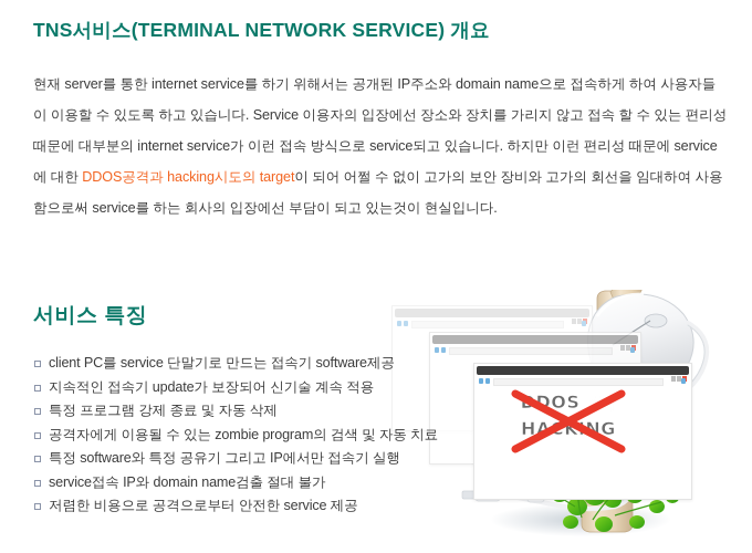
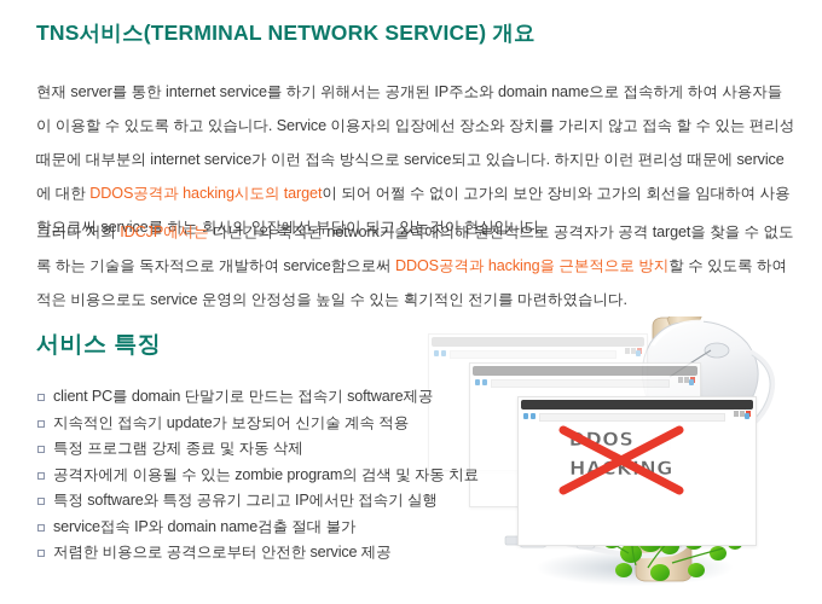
  TNS서비스(TERMINAL NETWORK SERVICE) 개요
  현재 server를 통한 internet service를 하기 위해서는 공개된 IP주소와 domain name으로 접속하게 하여 사용자들이 이용할 수 있도록 하고 있습니다. Service 이용자의 입장에선 장소와 장치를 가리지 않고 접속 할 수 있는 편리성 때문에 대부분의 internet service가 이런 접속 방식으로 service되고 있습니다. 하지만 이런 편리성 때문에 service에 대한 DDOS공격과 hacking시도의 target이 되어 어쩔 수 없이 고가의 보안 장비와 고가의 회선을 임대하여 사용함으로써 service를 하는 회사의 입장에선 부담이 되고 있는것이 현실입니다.
+ 그러나 저희 IDCJP에서는 다년간의 축적된 network기술력에의해 원천적으로 공격자가 공격 target을 찾을 수 없도록 하는 기술을 독자적으로 개발하여 service함으로써 DDOS공격과 hacking을 근본적으로 방지할 수 있도록 하여 적은 비용으로도 service 운영의 안정성을 높일 수 있는 획기적인 전기를 마련하였습니다.
  HAKNG
  서비스 특징
- client PC를 service 단말기로 만드는 접속기 software제공
+ client PC를 domain 단말기로 만드는 접속기 software제공
  지속적인 접속기 update가 보장되어 신기술 계속 적용
  특정 프로그램 강제 종료 및 자동 삭제
  공격자에게 이용될 수 있는 zombie program의 검색 및 자동 치료
  특정 software와 특정 공유기 그리고 IP에서만 접속기 실행
  service접속 IP와 domain name검출 절대 불가
  저렴한 비용으로 공격으로부터 안전한 service 제공
